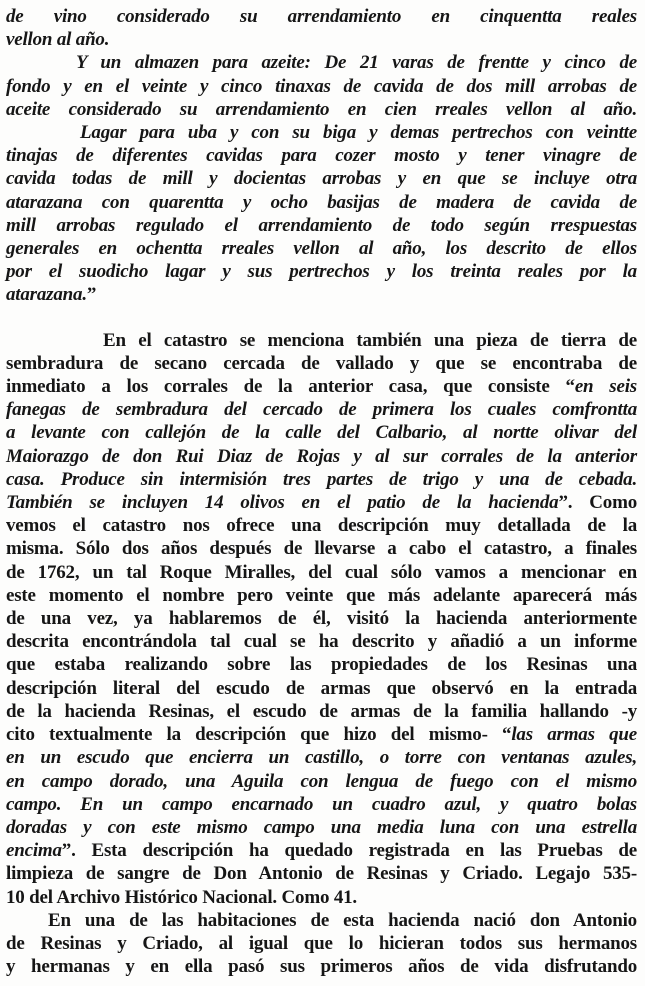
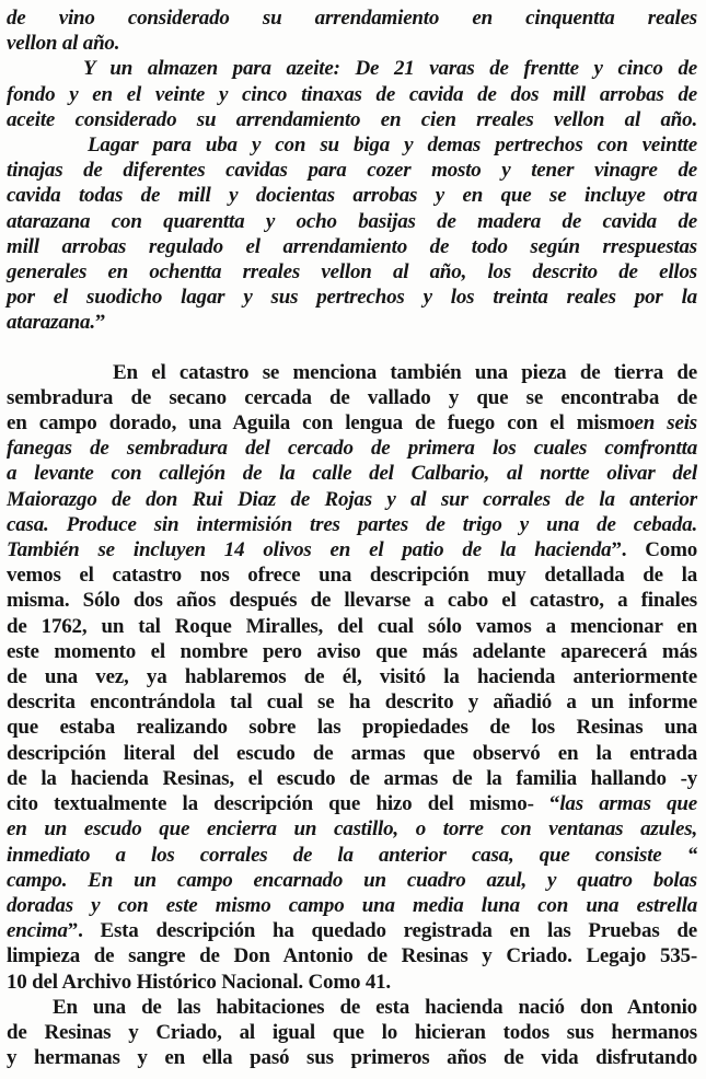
  de vino considerado su arrendamiento en cinquentta reales
  vellon al año.
  Y un almazen para azeite: De 21 varas de frentte y cinco de
  fondo y en el veinte y cinco tinaxas de cavida de dos mill arrobas de
  aceite considerado su arrendamiento en cien rreales vellon al año.
  Lagar para uba y con su biga y demas pertrechos con veintte
  tinajas de diferentes cavidas para cozer mosto y tener vinagre de
  cavida todas de mill y docientas arrobas y en que se incluye otra
  atarazana con quarentta y ocho basijas de madera de cavida de
  mill arrobas regulado el arrendamiento de todo según rrespuestas
  generales en ochentta rreales vellon al año, los descrito de ellos
  por el suodicho lagar y sus pertrechos y los treinta reales por la
  atarazana.”
  En el catastro se menciona también una pieza de tierra de
  sembradura de secano cercada de vallado y que se encontraba de
- inmediato a los corrales de la anterior casa, que consiste “en seis
+ en campo dorado, una Aguila con lengua de fuego con el mismoen seis
  fanegas de sembradura del cercado de primera los cuales comfrontta
  a levante con callejón de la calle del Calbario, al nortte olivar del
  Maiorazgo de don Rui Diaz de Rojas y al sur corrales de la anterior
  casa. Produce sin intermisión tres partes de trigo y una de cebada.
  También se incluyen 14 olivos en el patio de la hacienda”. Como
  vemos el catastro nos ofrece una descripción muy detallada de la
  misma. Sólo dos años después de llevarse a cabo el catastro, a finales
  de 1762, un tal Roque Miralles, del cual sólo vamos a mencionar en
- este momento el nombre pero veinte que más adelante aparecerá más
+ este momento el nombre pero aviso que más adelante aparecerá más
  de una vez, ya hablaremos de él, visitó la hacienda anteriormente
  descrita encontrándola tal cual se ha descrito y añadió a un informe
  que estaba realizando sobre las propiedades de los Resinas una
  descripción literal del escudo de armas que observó en la entrada
  de la hacienda Resinas, el escudo de armas de la familia hallando -y
  cito textualmente la descripción que hizo del mismo- “las armas que
  en un escudo que encierra un castillo, o torre con ventanas azules,
- en campo dorado, una Aguila con lengua de fuego con el mismo
+ inmediato a los corrales de la anterior casa, que consiste “
  campo. En un campo encarnado un cuadro azul, y quatro bolas
  doradas y con este mismo campo una media luna con una estrella
  encima”. Esta descripción ha quedado registrada en las Pruebas de
  limpieza de sangre de Don Antonio de Resinas y Criado. Legajo 535-
  10 del Archivo Histórico Nacional. Como 41.
  En una de las habitaciones de esta hacienda nació don Antonio
  de Resinas y Criado, al igual que lo hicieran todos sus hermanos
  y hermanas y en ella pasó sus primeros años de vida disfrutando
